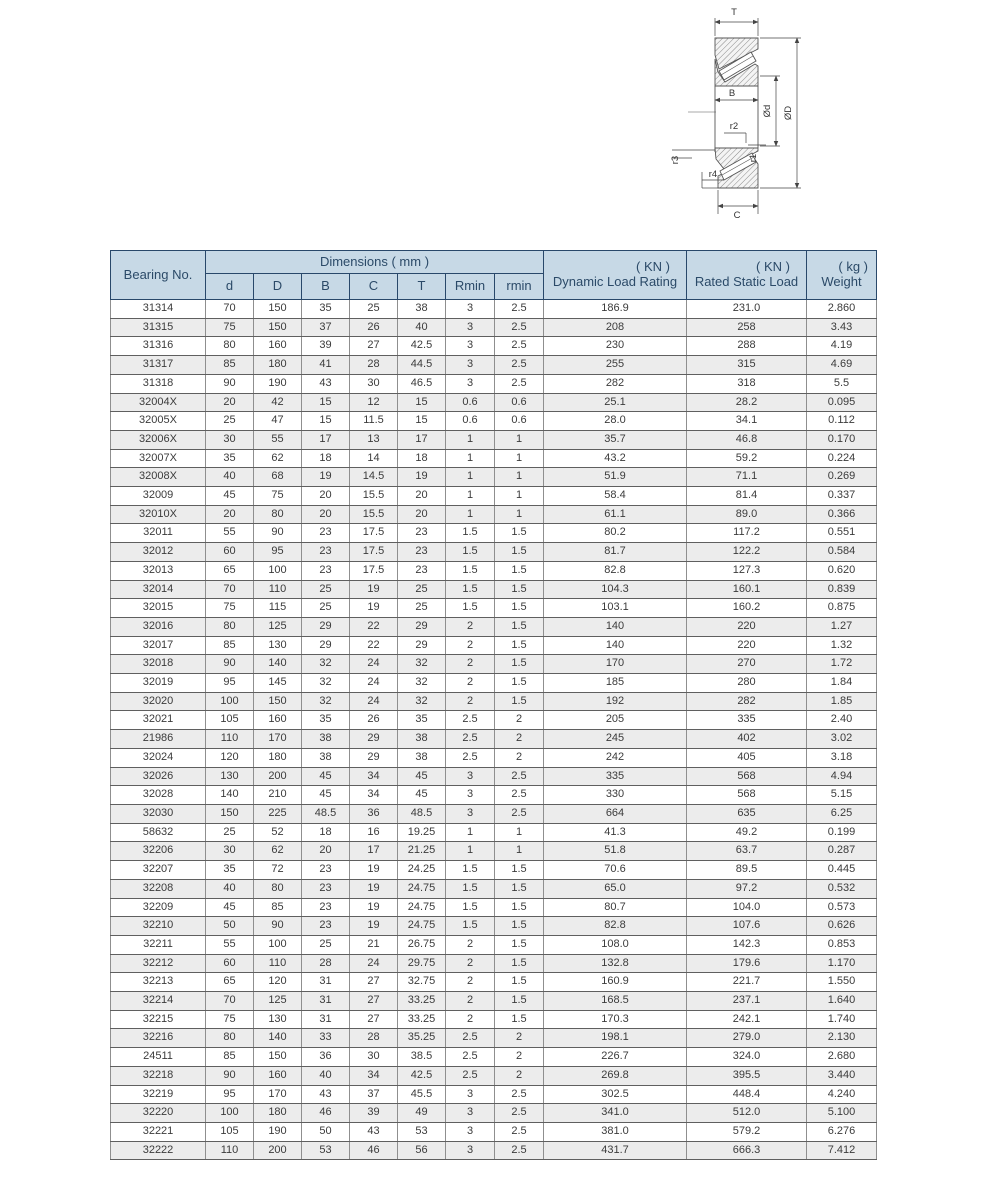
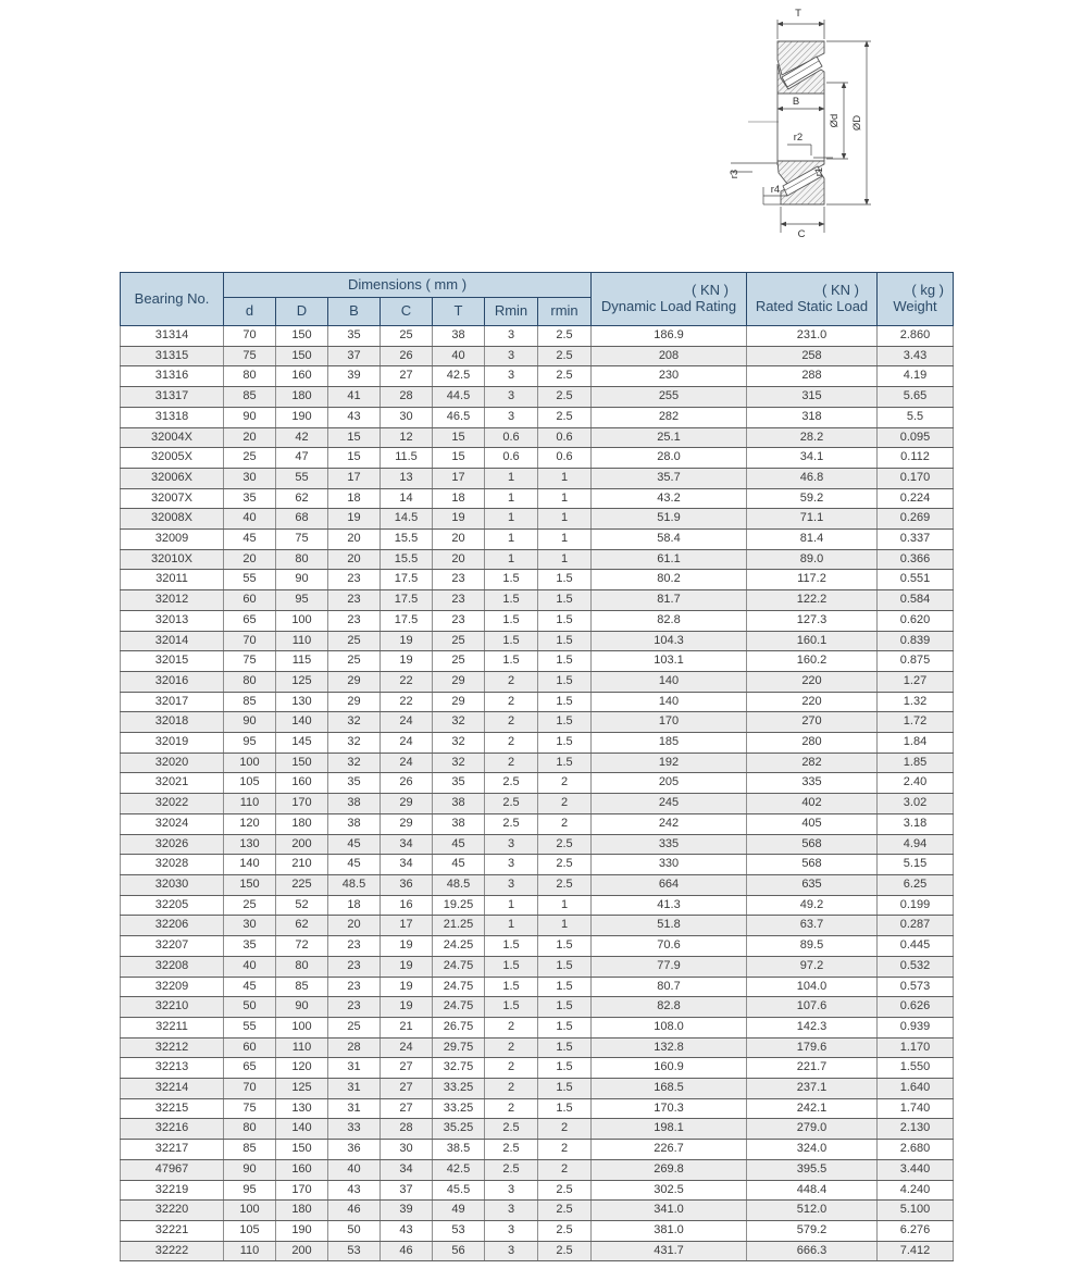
  T
  B
  r2
  r4
  C
  Bearing No.	Dimensions ( mm )	( KN ) Dynamic Load Rating	( KN ) Rated Static Load	( kg ) Weight
  d	D	B	C	T	Rmin	rmin
  31314	70	150	35	25	38	3	2.5	186.9	231.0	2.860
  31315	75	150	37	26	40	3	2.5	208	258	3.43
  31316	80	160	39	27	42.5	3	2.5	230	288	4.19
- 31317	85	180	41	28	44.5	3	2.5	255	315	4.69
+ 31317	85	180	41	28	44.5	3	2.5	255	315	5.65
  31318	90	190	43	30	46.5	3	2.5	282	318	5.5
  32004X	20	42	15	12	15	0.6	0.6	25.1	28.2	0.095
  32005X	25	47	15	11.5	15	0.6	0.6	28.0	34.1	0.112
  32006X	30	55	17	13	17	1	1	35.7	46.8	0.170
  32007X	35	62	18	14	18	1	1	43.2	59.2	0.224
  32008X	40	68	19	14.5	19	1	1	51.9	71.1	0.269
  32009	45	75	20	15.5	20	1	1	58.4	81.4	0.337
  32010X	20	80	20	15.5	20	1	1	61.1	89.0	0.366
  32011	55	90	23	17.5	23	1.5	1.5	80.2	117.2	0.551
  32012	60	95	23	17.5	23	1.5	1.5	81.7	122.2	0.584
  32013	65	100	23	17.5	23	1.5	1.5	82.8	127.3	0.620
  32014	70	110	25	19	25	1.5	1.5	104.3	160.1	0.839
  32015	75	115	25	19	25	1.5	1.5	103.1	160.2	0.875
  32016	80	125	29	22	29	2	1.5	140	220	1.27
  32017	85	130	29	22	29	2	1.5	140	220	1.32
  32018	90	140	32	24	32	2	1.5	170	270	1.72
  32019	95	145	32	24	32	2	1.5	185	280	1.84
  32020	100	150	32	24	32	2	1.5	192	282	1.85
  32021	105	160	35	26	35	2.5	2	205	335	2.40
- 21986	110	170	38	29	38	2.5	2	245	402	3.02
+ 32022	110	170	38	29	38	2.5	2	245	402	3.02
  32024	120	180	38	29	38	2.5	2	242	405	3.18
  32026	130	200	45	34	45	3	2.5	335	568	4.94
  32028	140	210	45	34	45	3	2.5	330	568	5.15
  32030	150	225	48.5	36	48.5	3	2.5	664	635	6.25
- 58632	25	52	18	16	19.25	1	1	41.3	49.2	0.199
+ 32205	25	52	18	16	19.25	1	1	41.3	49.2	0.199
  32206	30	62	20	17	21.25	1	1	51.8	63.7	0.287
  32207	35	72	23	19	24.25	1.5	1.5	70.6	89.5	0.445
- 32208	40	80	23	19	24.75	1.5	1.5	65.0	97.2	0.532
+ 32208	40	80	23	19	24.75	1.5	1.5	77.9	97.2	0.532
  32209	45	85	23	19	24.75	1.5	1.5	80.7	104.0	0.573
  32210	50	90	23	19	24.75	1.5	1.5	82.8	107.6	0.626
- 32211	55	100	25	21	26.75	2	1.5	108.0	142.3	0.853
+ 32211	55	100	25	21	26.75	2	1.5	108.0	142.3	0.939
  32212	60	110	28	24	29.75	2	1.5	132.8	179.6	1.170
  32213	65	120	31	27	32.75	2	1.5	160.9	221.7	1.550
  32214	70	125	31	27	33.25	2	1.5	168.5	237.1	1.640
  32215	75	130	31	27	33.25	2	1.5	170.3	242.1	1.740
  32216	80	140	33	28	35.25	2.5	2	198.1	279.0	2.130
- 24511	85	150	36	30	38.5	2.5	2	226.7	324.0	2.680
+ 32217	85	150	36	30	38.5	2.5	2	226.7	324.0	2.680
- 32218	90	160	40	34	42.5	2.5	2	269.8	395.5	3.440
+ 47967	90	160	40	34	42.5	2.5	2	269.8	395.5	3.440
  32219	95	170	43	37	45.5	3	2.5	302.5	448.4	4.240
  32220	100	180	46	39	49	3	2.5	341.0	512.0	5.100
  32221	105	190	50	43	53	3	2.5	381.0	579.2	6.276
  32222	110	200	53	46	56	3	2.5	431.7	666.3	7.412
